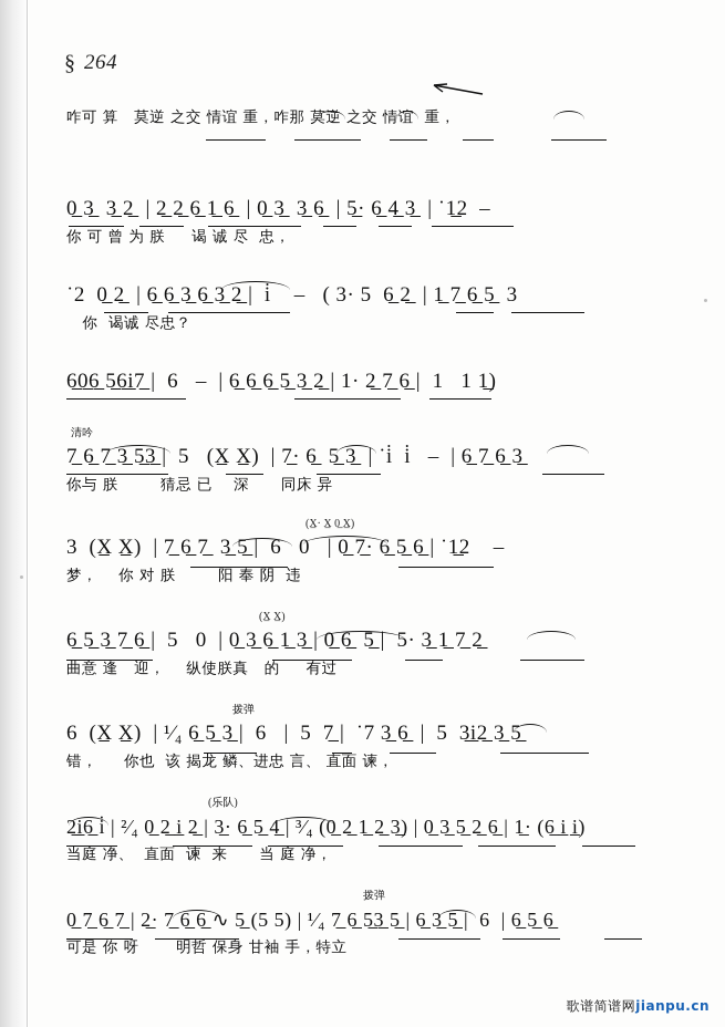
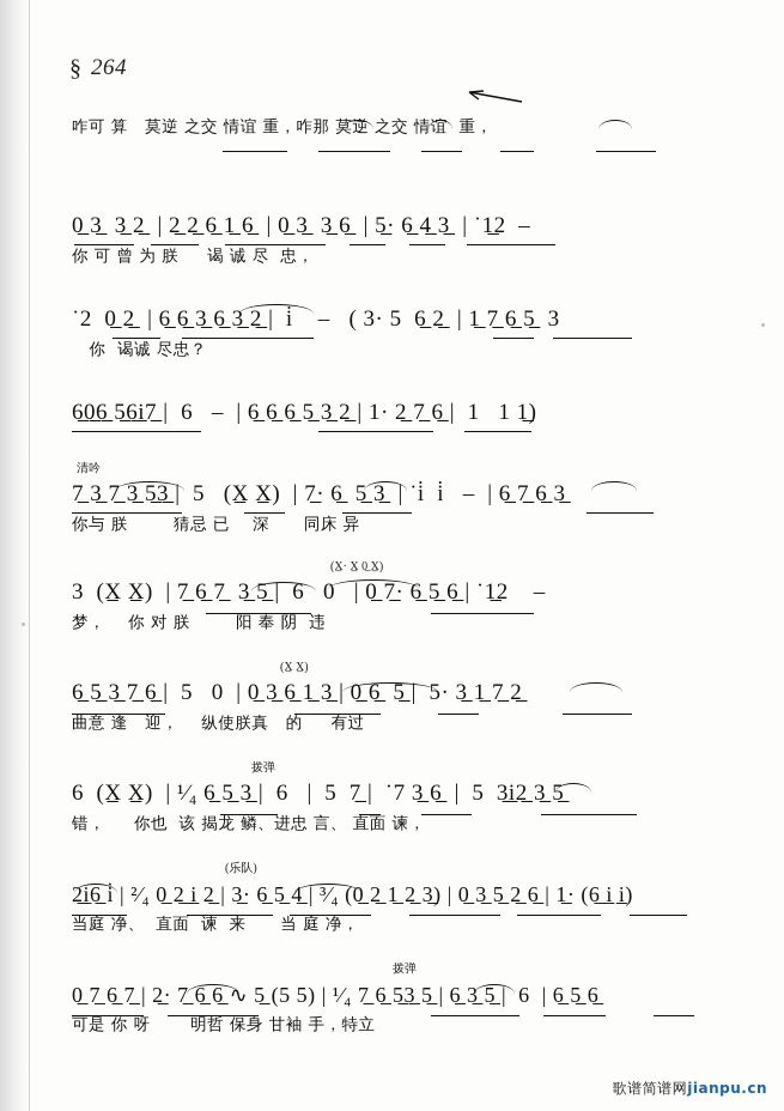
  §
  264
  咋可 算 莫逆 之交 情谊 重，咋那 莫逆 之交 情谊 重，
  0̲ 3̲ 3̲ 2̲ | 2̲ 2̲ 6̲ 1̲ 6̲ | 0̲ 3̲ 3̲ 6̲ | 5̲· 6̲ 4̲ 3̲ | ˙1̲2 –
  你 可 曾 为 朕 谒 诚 尽 忠，
  ˙2 0̲ 2̲ | 6̲ 6̲ 3̲ 6̲ 3̲ 2̲ | i̇ – ( 3· 5 6̲ 2̲ | 1̲ 7̲ 6̲ 5̲ 3
  你 谒诚 尽忠？
  6̲0̲6̲ 5̲6̲i̲7̲ | 6 – | 6̲ 6̲ 6̲ 5̲ 3̲ 2̲ | 1· 2̲ 7̲ 6̲ | 1 1 1̲)
  清吟
- 7̲ 6̲ 7̲ 3̲ 5̲3̲ | 5 (X̲ X̲) | 7̲· 6̲ 5̲ 3̲ | ˙i̇ i̇ – | 6̲ 7̲ 6̲ 3̲
+ 7̲ 3̲ 7̲ 3̲ 5̲3̲ | 5 (X̲ X̲) | 7̲· 6̲ 5̲ 3̲ | ˙i̇ i̇ – | 6̲ 7̲ 6̲ 3̲
  你与 朕 猜忌 已 深 同床 异
  (X̲· X̲ 0̲ X̲)
  3 (X̲ X̲) | 7̲ 6̲ 7̲ 3̲ 5̲ | 6 0 | 0̲ 7̲· 6̲ 5̲ 6̲ | ˙1̲2 –
  梦， 你 对 朕 阳 奉 阴 违
  (X̲ X̲)
  6̲ 5̲ 3̲ 7̲ 6̲ | 5 0 | 0̲ 3̲ 6̲ 1̲ 3̲ | 0̲ 6̲ 5̲ | 5· 3̲ 1̲ 7̲ 2̲
  曲意 逢 迎， 纵使朕真 的 有过
  拨弹
  6 (X̲ X̲) | ¹⁄₄ 6̲ 5̲ 3̲ | 6 | 5 7̲ | ˙7 3̲ 6̲ | 5 3̲i̲2̲ 3̲ 5̲
  错， 你也 该 揭龙 鳞、进忠 言、 直面 谏，
  (乐队)
  2̲i̲6̲ i̇ | ²⁄₄ 0̲ 2̲ i̲ 2̲ | 3̲· 6̲ 5̲ 4̲ | ³⁄₄ (0̲ 2̲ 1̲ 2̲ 3̲) | 0̲ 3̲ 5̲ 2̲ 6̲ | 1̲· (6̲ i̲ i̲)
  当庭 净、 直面 谏 来 当 庭 净，
  拨弹
  0̲ 7̲ 6̲ 7̲ | 2̲· 7̲ 6̲ 6̲ ∿ 5̲ (5 5) | ¹⁄₄ 7̲ 6̲ 5̲3̲ 5̲ | 6̲ 3̲ 5̲ | 6 | 6̲ 5̲ 6̲
  可是 你 呀 明哲 保身 甘袖 手，特立
  歌谱简谱网jianpu.cn
